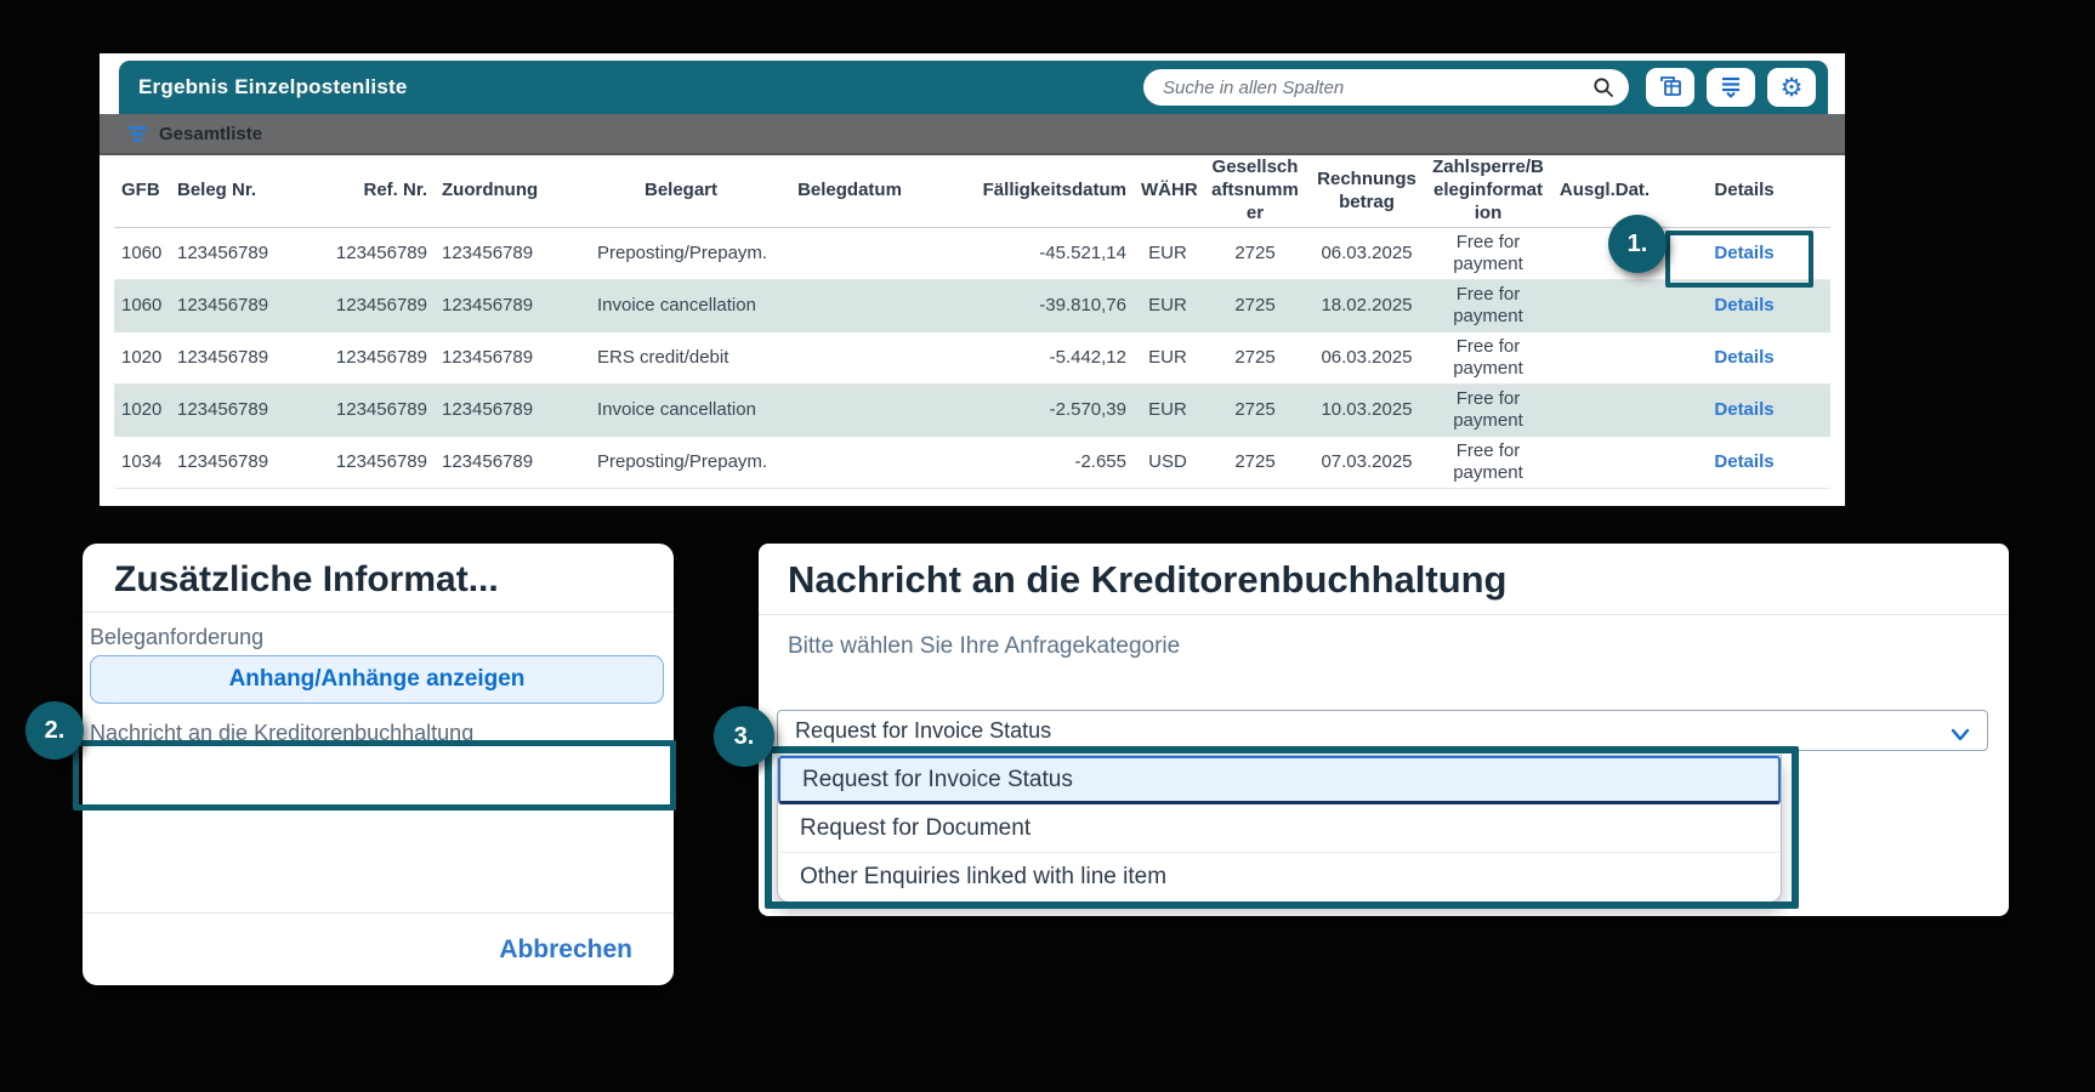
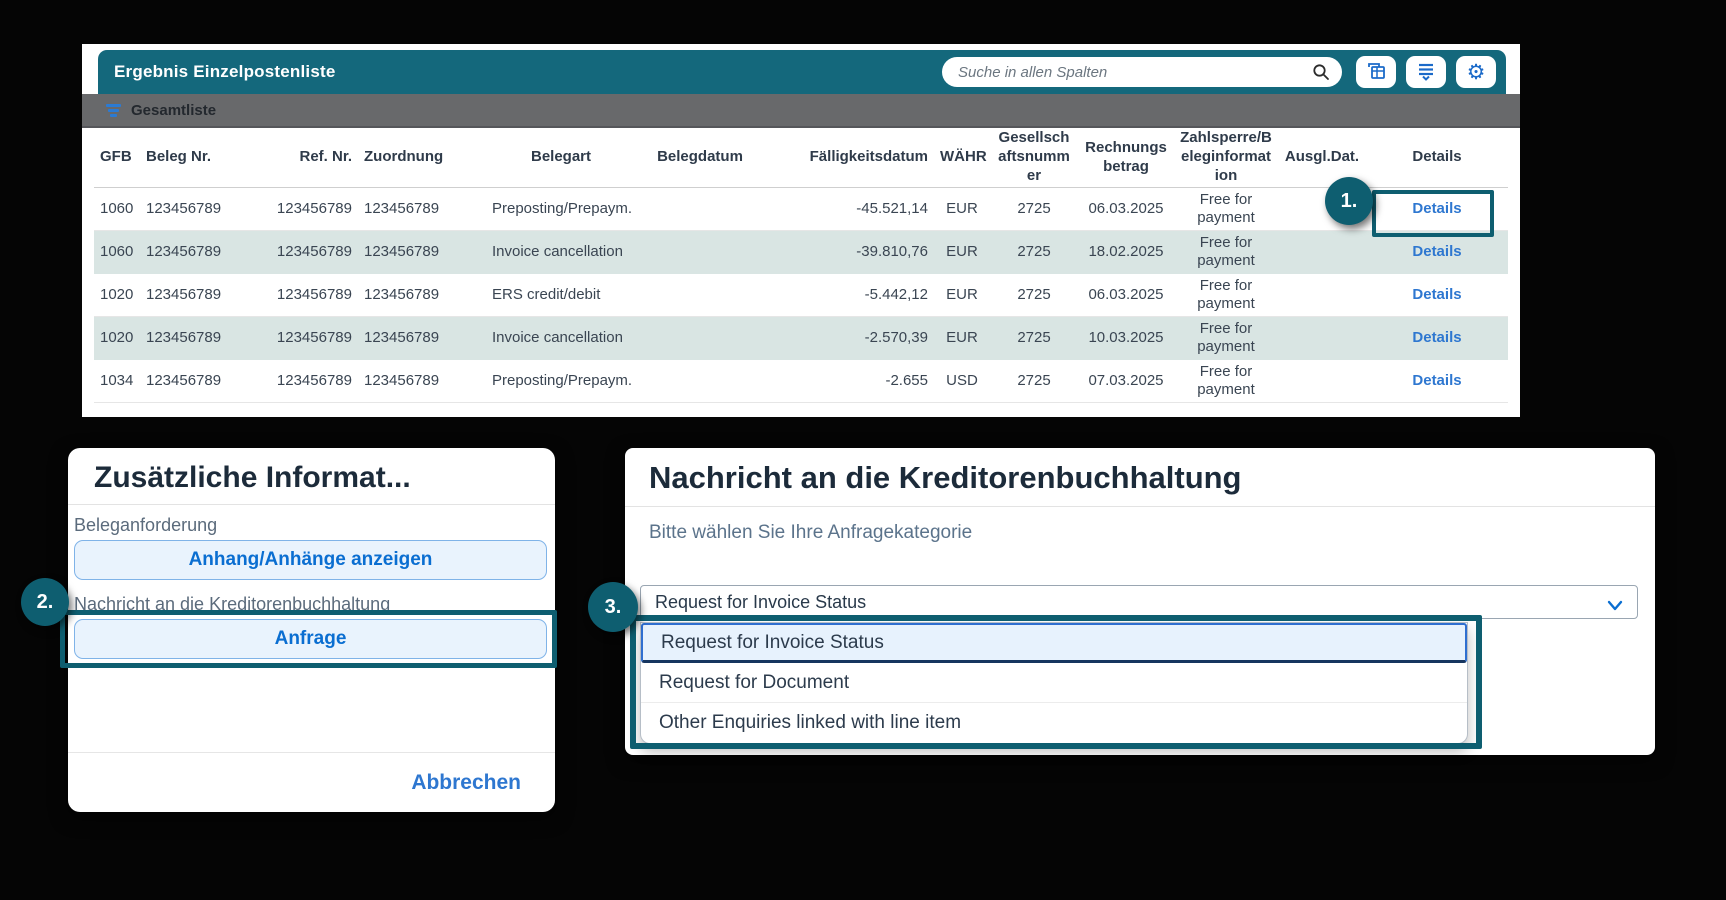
  Ergebnis Einzelpostenliste
  Suche in allen Spalten
  ⚙
  Gesamtliste
  GFB
  Beleg Nr.
  Ref. Nr.
  Zuordnung
  Belegart
  Belegdatum
  Fälligkeitsdatum
  WÄHR
  Gesellschaftsnummer
  Rechnungsbetrag
  Zahlsperre/Beleginformation
  Ausgl.Dat.
  Details
  1060
  123456789
  123456789
  123456789
  Preposting/Prepaym.
  -45.521,14
  EUR
  2725
  06.03.2025
  Free for payment
  Details
  1060
  123456789
  123456789
  123456789
  Invoice cancellation
  -39.810,76
  EUR
  2725
  18.02.2025
  Free for payment
  Details
  1020
  123456789
  123456789
  123456789
  ERS credit/debit
  -5.442,12
  EUR
  2725
  06.03.2025
  Free for payment
  Details
  1020
  123456789
  123456789
  123456789
  Invoice cancellation
  -2.570,39
  EUR
  2725
  10.03.2025
  Free for payment
  Details
  1034
  123456789
  123456789
  123456789
  Preposting/Prepaym.
  -2.655
  USD
  2725
  07.03.2025
  Free for payment
  Details
  Zusätzliche Informat...
  Beleganforderung
  Anhang/Anhänge anzeigen
  Nachricht an die Kreditorenbuchhaltung
+ Anfrage
  Abbrechen
  Nachricht an die Kreditorenbuchhaltung
  Bitte wählen Sie Ihre Anfragekategorie
  Request for Invoice Status
  Request for Invoice Status
  Request for Document
  Other Enquiries linked with line item
  1.
  2.
  3.
